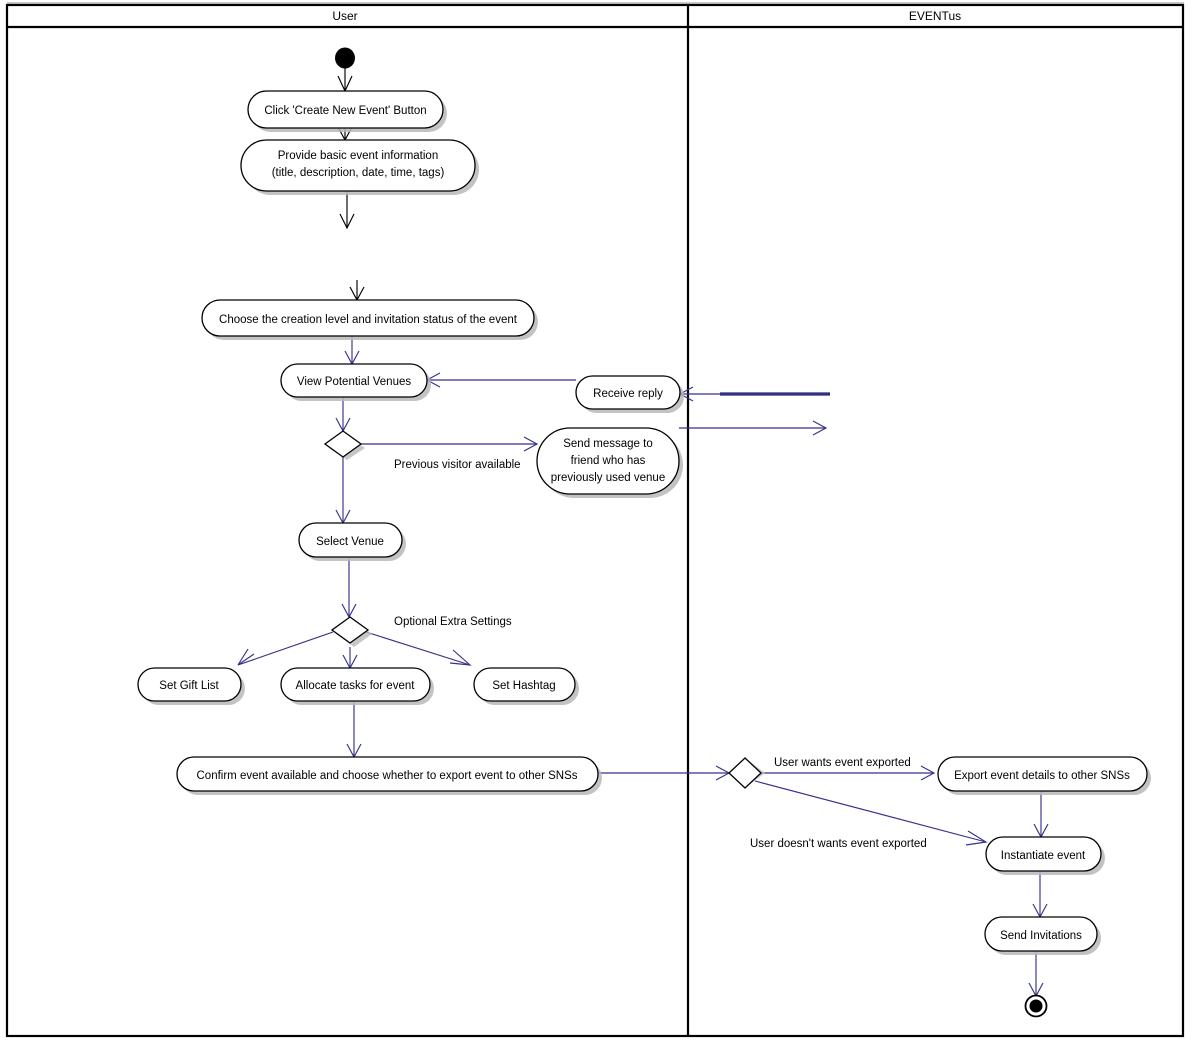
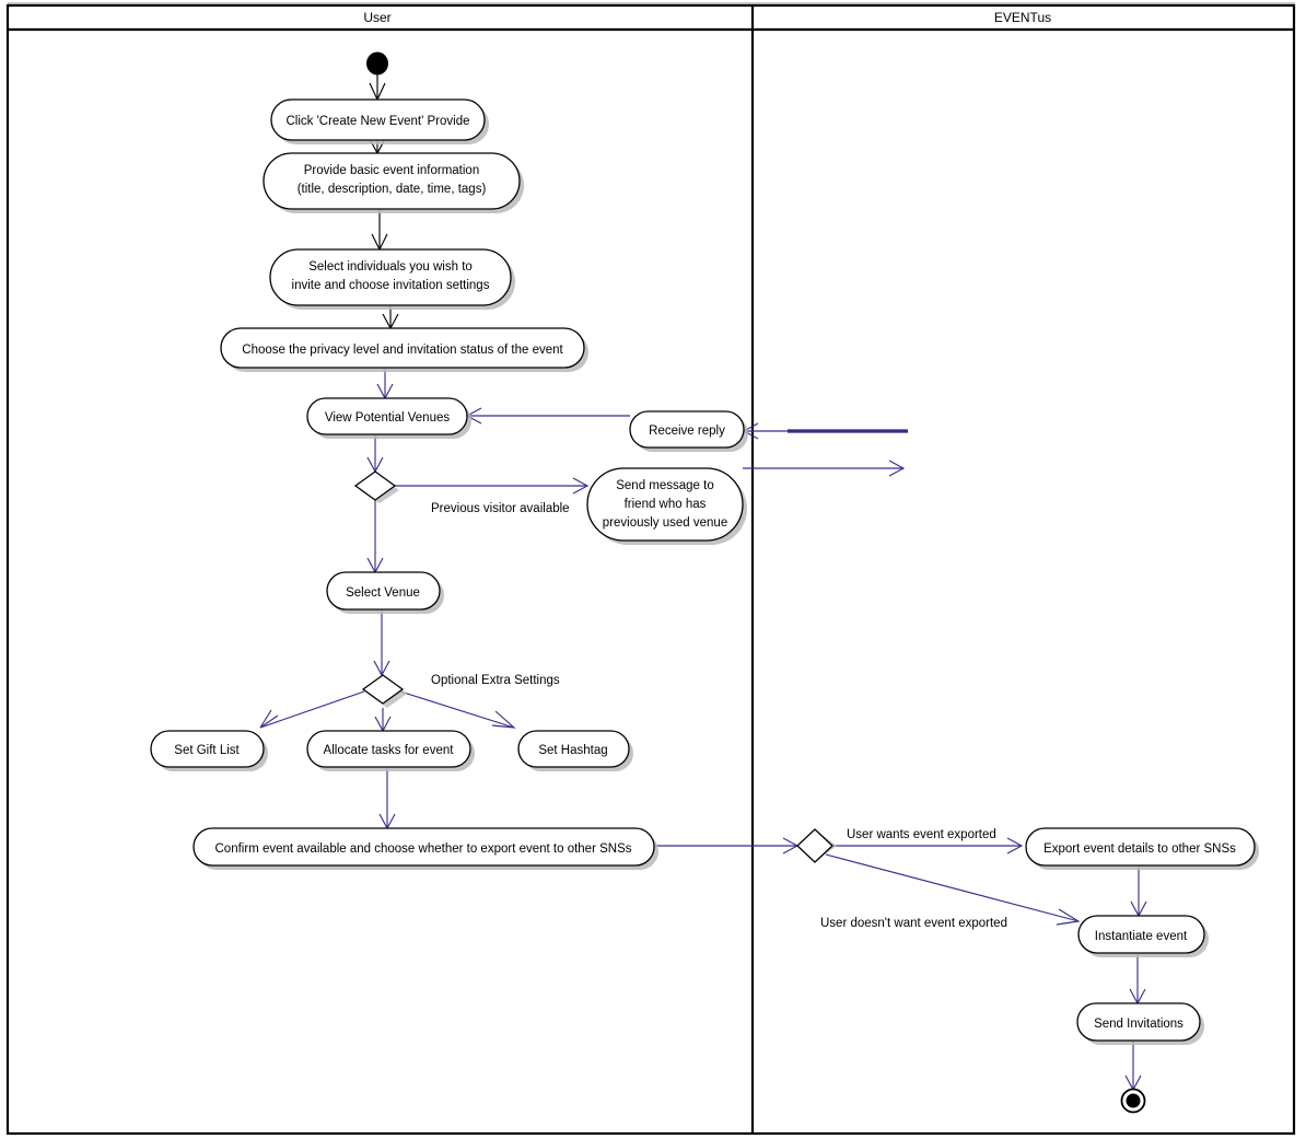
  User
  EVENTus
- Click 'Create New Event' Button
+ Click 'Create New Event' Provide
  Provide basic event information
  (title, description, date, time, tags)
+ Select individuals you wish to
+ invite and choose invitation settings
- Choose the creation level and invitation status of the event
+ Choose the privacy level and invitation status of the event
  View Potential Venues
  Send message to
  friend who has
  previously used venue
  Receive reply
  Select Venue
  Set Gift List
  Allocate tasks for event
  Set Hashtag
  Confirm event available and choose whether to export event to other SNSs
  Export event details to other SNSs
  Instantiate event
  Send Invitations
  Previous visitor available
  Optional Extra Settings
  User wants event exported
- User doesn't wants event exported
+ User doesn't want event exported
